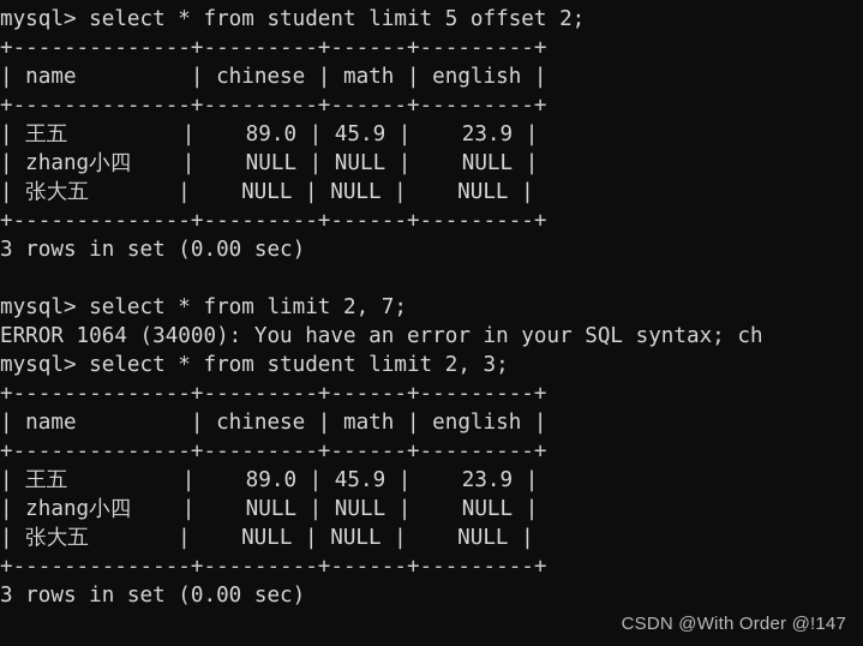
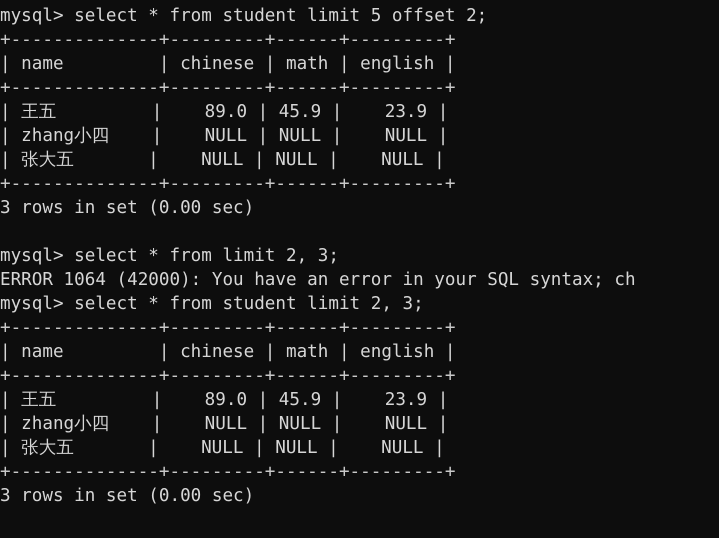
  mysql> select * from student limit 5 offset 2;
  +--------------+---------+------+---------+
  | name | chinese | math | english |
  +--------------+---------+------+---------+
  | 王五 | 89.0 | 45.9 | 23.9 |
  | zhang小四 | NULL | NULL | NULL |
  | 张大五 | NULL | NULL | NULL |
  +--------------+---------+------+---------+
  3 rows in set (0.00 sec)
- mysql> select * from limit 2, 7;
+ mysql> select * from limit 2, 3;
- ERROR 1064 (34000): You have an error in your SQL syntax; ch
+ ERROR 1064 (42000): You have an error in your SQL syntax; ch
  mysql> select * from student limit 2, 3;
  +--------------+---------+------+---------+
  | name | chinese | math | english |
  +--------------+---------+------+---------+
  | 王五 | 89.0 | 45.9 | 23.9 |
  | zhang小四 | NULL | NULL | NULL |
  | 张大五 | NULL | NULL | NULL |
  +--------------+---------+------+---------+
  3 rows in set (0.00 sec)
- CSDN @With Order @!147
